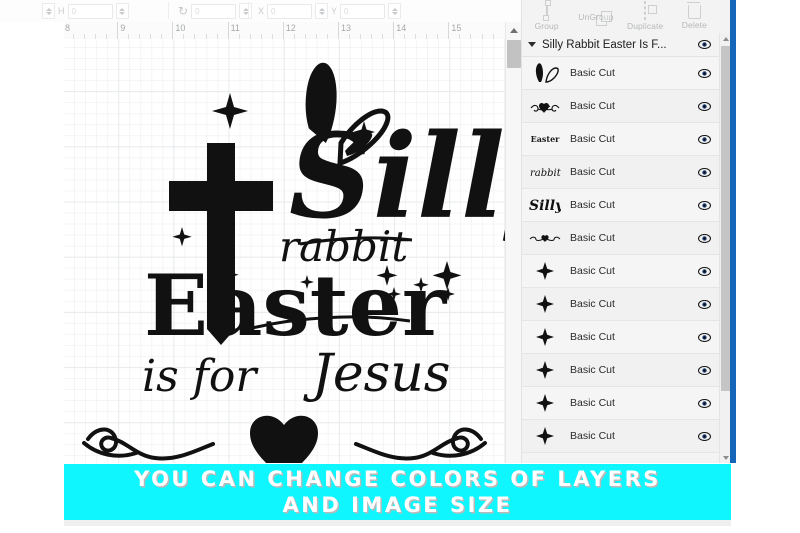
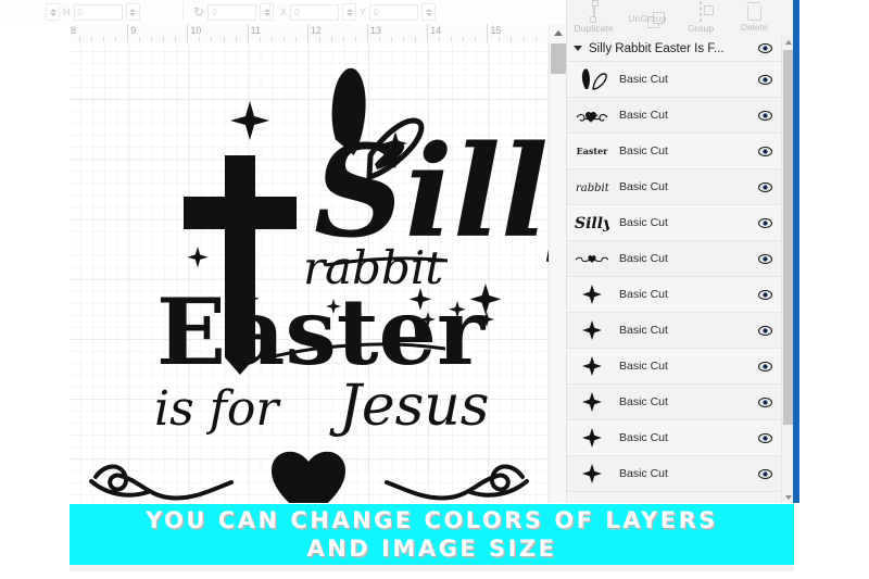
  H
  0
  ↻
  0
  X
  0
  Y
  0
  8
  9
  10
  11
  12
  13
  14
  15
  Sill
  rabbit
  Easter
  is for
  Jesus
- Group
+ Duplicate
  UnGroup
- Duplicate
+ Group
  Delete
  Silly Rabbit Easter Is F...
  Basic Cut
  Basic Cut
  Easter
  Basic Cut
  rabbit
  Basic Cut
  Silly
  Basic Cut
  Basic Cut
  Basic Cut
  Basic Cut
  Basic Cut
  Basic Cut
  Basic Cut
  Basic Cut
  YOU CAN CHANGE COLORS OF LAYERS
  AND IMAGE SIZE
